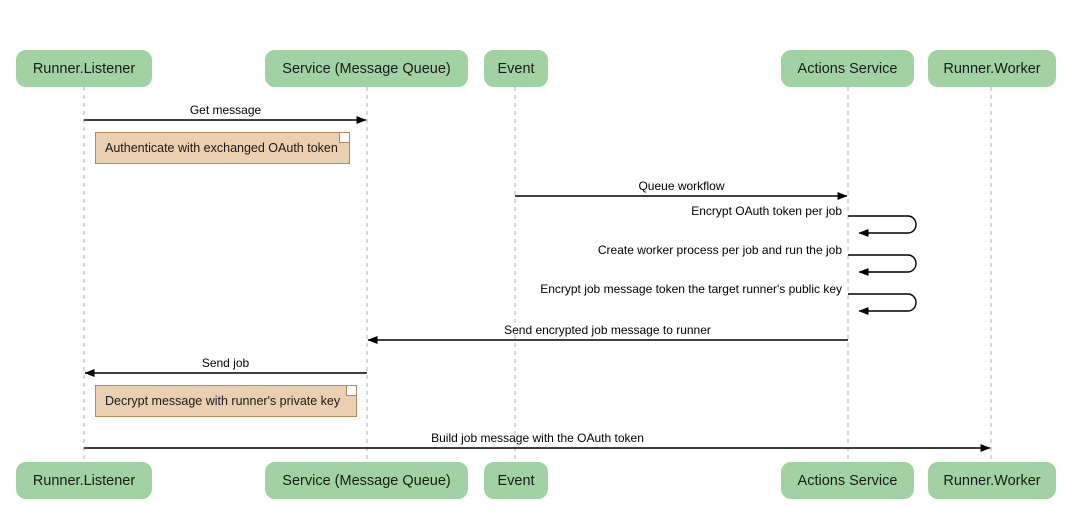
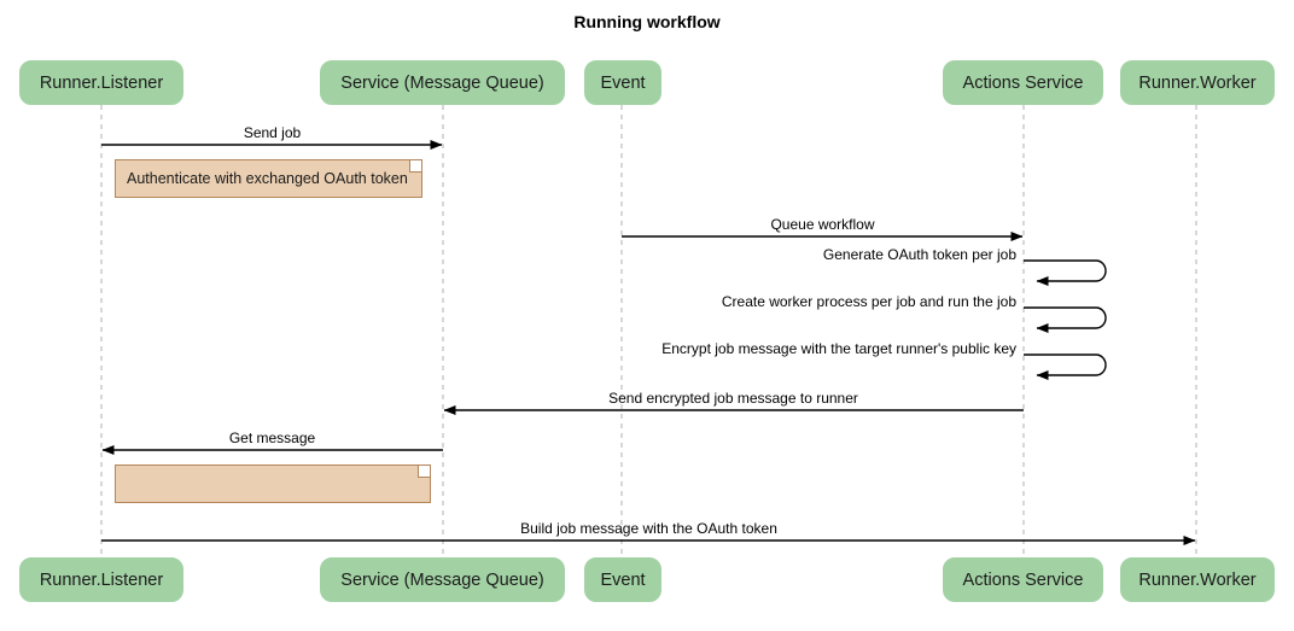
+ Running workflow
  Runner.Listener
  Service (Message Queue)
  Event
  Actions Service
  Runner.Worker
  Runner.Listener
  Service (Message Queue)
  Event
  Actions Service
  Runner.Worker
  Authenticate with exchanged OAuth token
- Decrypt message with runner's private key
- Get message
+ Send job
  Queue workflow
- Encrypt OAuth token per job
+ Generate OAuth token per job
  Create worker process per job and run the job
- Encrypt job message token the target runner's public key
+ Encrypt job message with the target runner's public key
  Send encrypted job message to runner
- Send job
+ Get message
  Build job message with the OAuth token
